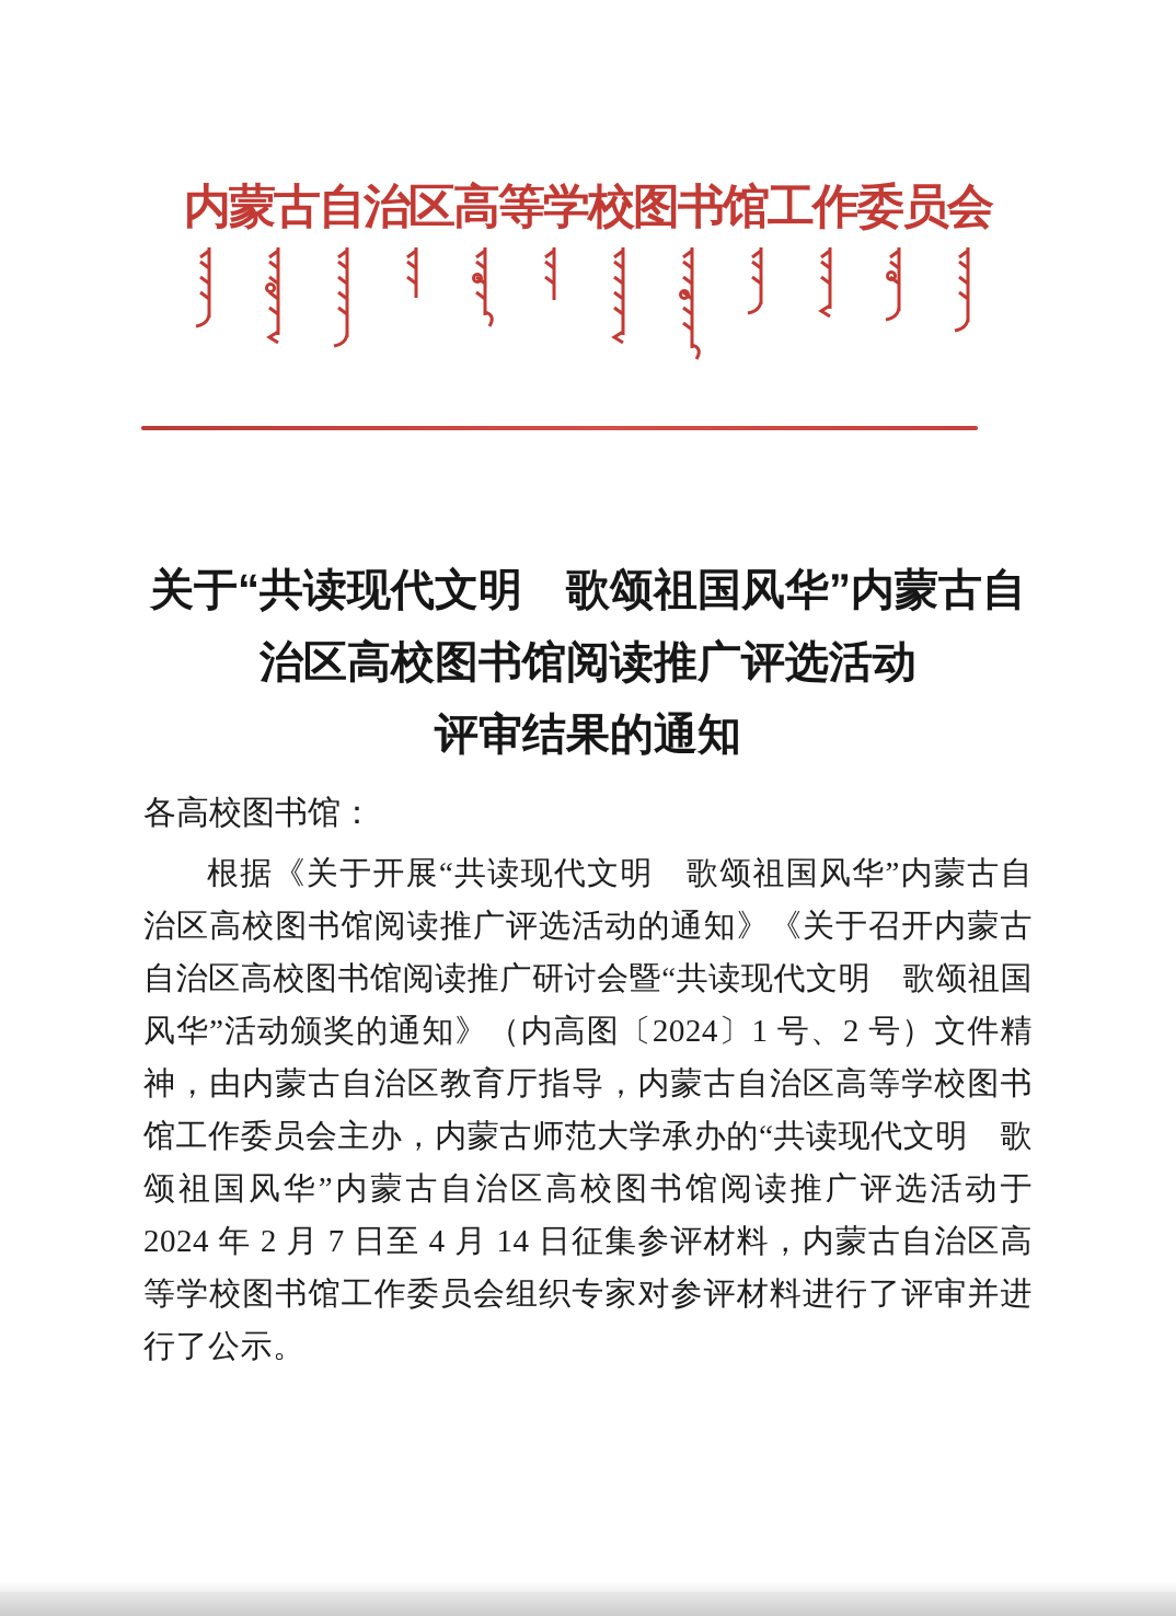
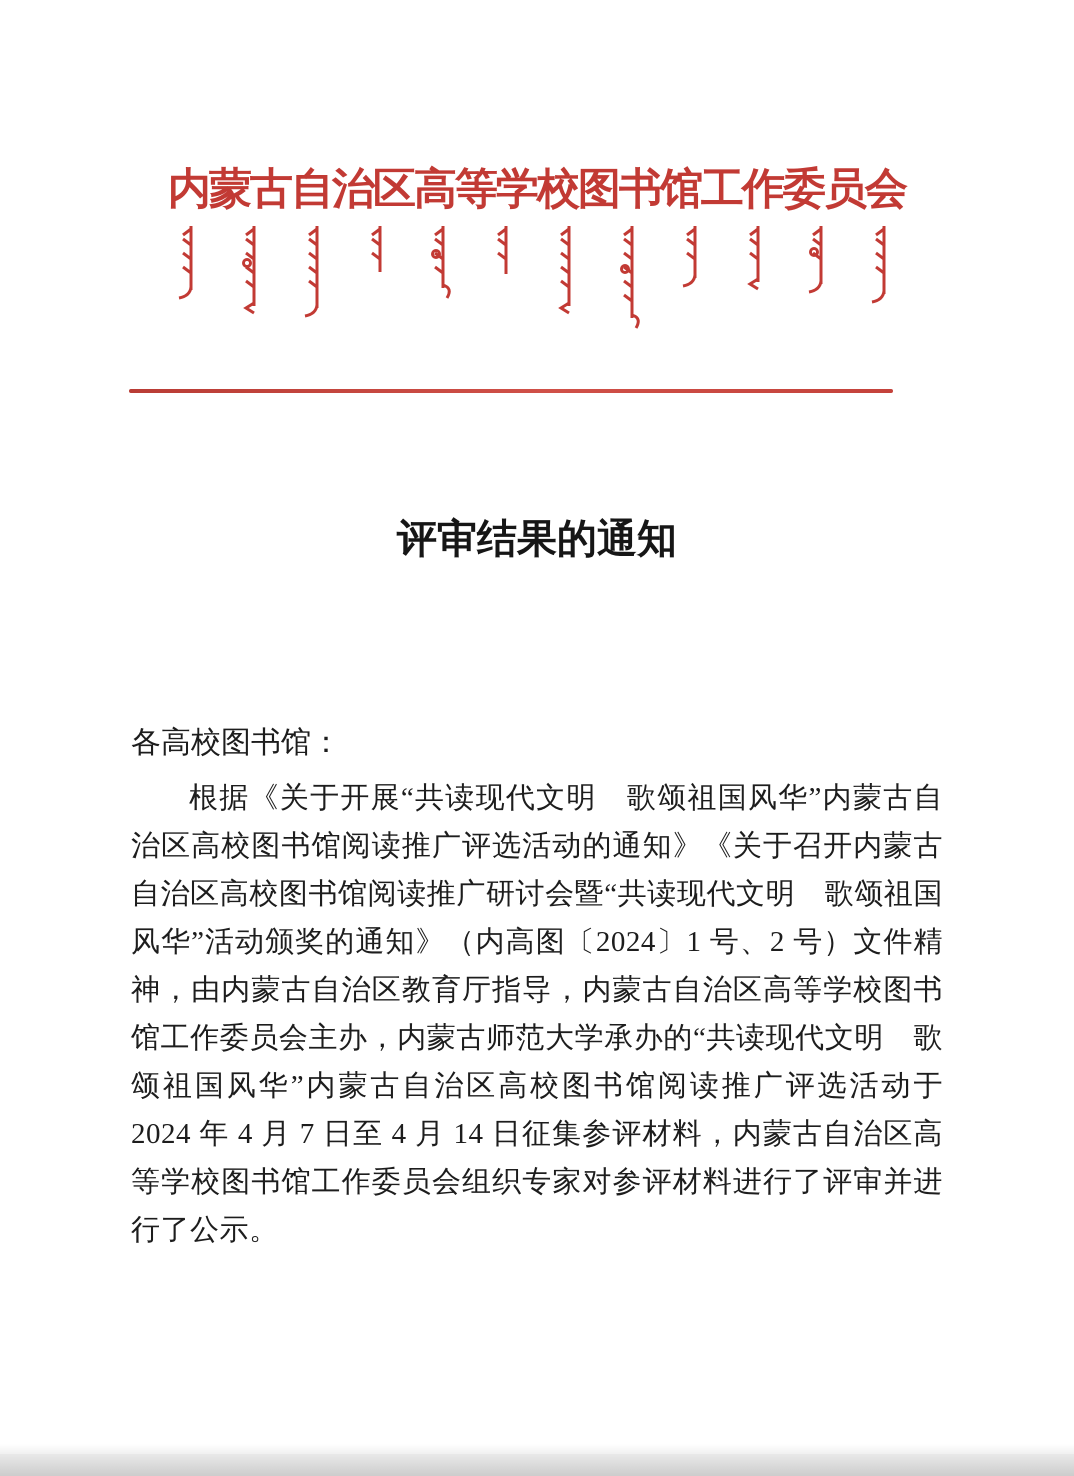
  内蒙古自治区高等学校图书馆工作委员会
- 关于“共读现代文明 歌颂祖国风华”内蒙古自
- 治区高校图书馆阅读推广评选活动
  评审结果的通知
  各高校图书馆：
- 根据《关于开展“共读现代文明 歌颂祖国风华”内蒙古自治区高校图书馆阅读推广评选活动的通知》《关于召开内蒙古自治区高校图书馆阅读推广研讨会暨“共读现代文明 歌颂祖国风华”活动颁奖的通知》（内高图〔2024〕1 号、2 号）文件精神，由内蒙古自治区教育厅指导，内蒙古自治区高等学校图书馆工作委员会主办，内蒙古师范大学承办的“共读现代文明 歌颂祖国风华”内蒙古自治区高校图书馆阅读推广评选活动于 2024 年 2 月 7 日至 4 月 14 日征集参评材料，内蒙古自治区高等学校图书馆工作委员会组织专家对参评材料进行了评审并进行了公示。
+ 根据《关于开展“共读现代文明 歌颂祖国风华”内蒙古自治区高校图书馆阅读推广评选活动的通知》《关于召开内蒙古自治区高校图书馆阅读推广研讨会暨“共读现代文明 歌颂祖国风华”活动颁奖的通知》（内高图〔2024〕1 号、2 号）文件精神，由内蒙古自治区教育厅指导，内蒙古自治区高等学校图书馆工作委员会主办，内蒙古师范大学承办的“共读现代文明 歌颂祖国风华”内蒙古自治区高校图书馆阅读推广评选活动于 2024 年 4 月 7 日至 4 月 14 日征集参评材料，内蒙古自治区高等学校图书馆工作委员会组织专家对参评材料进行了评审并进行了公示。
